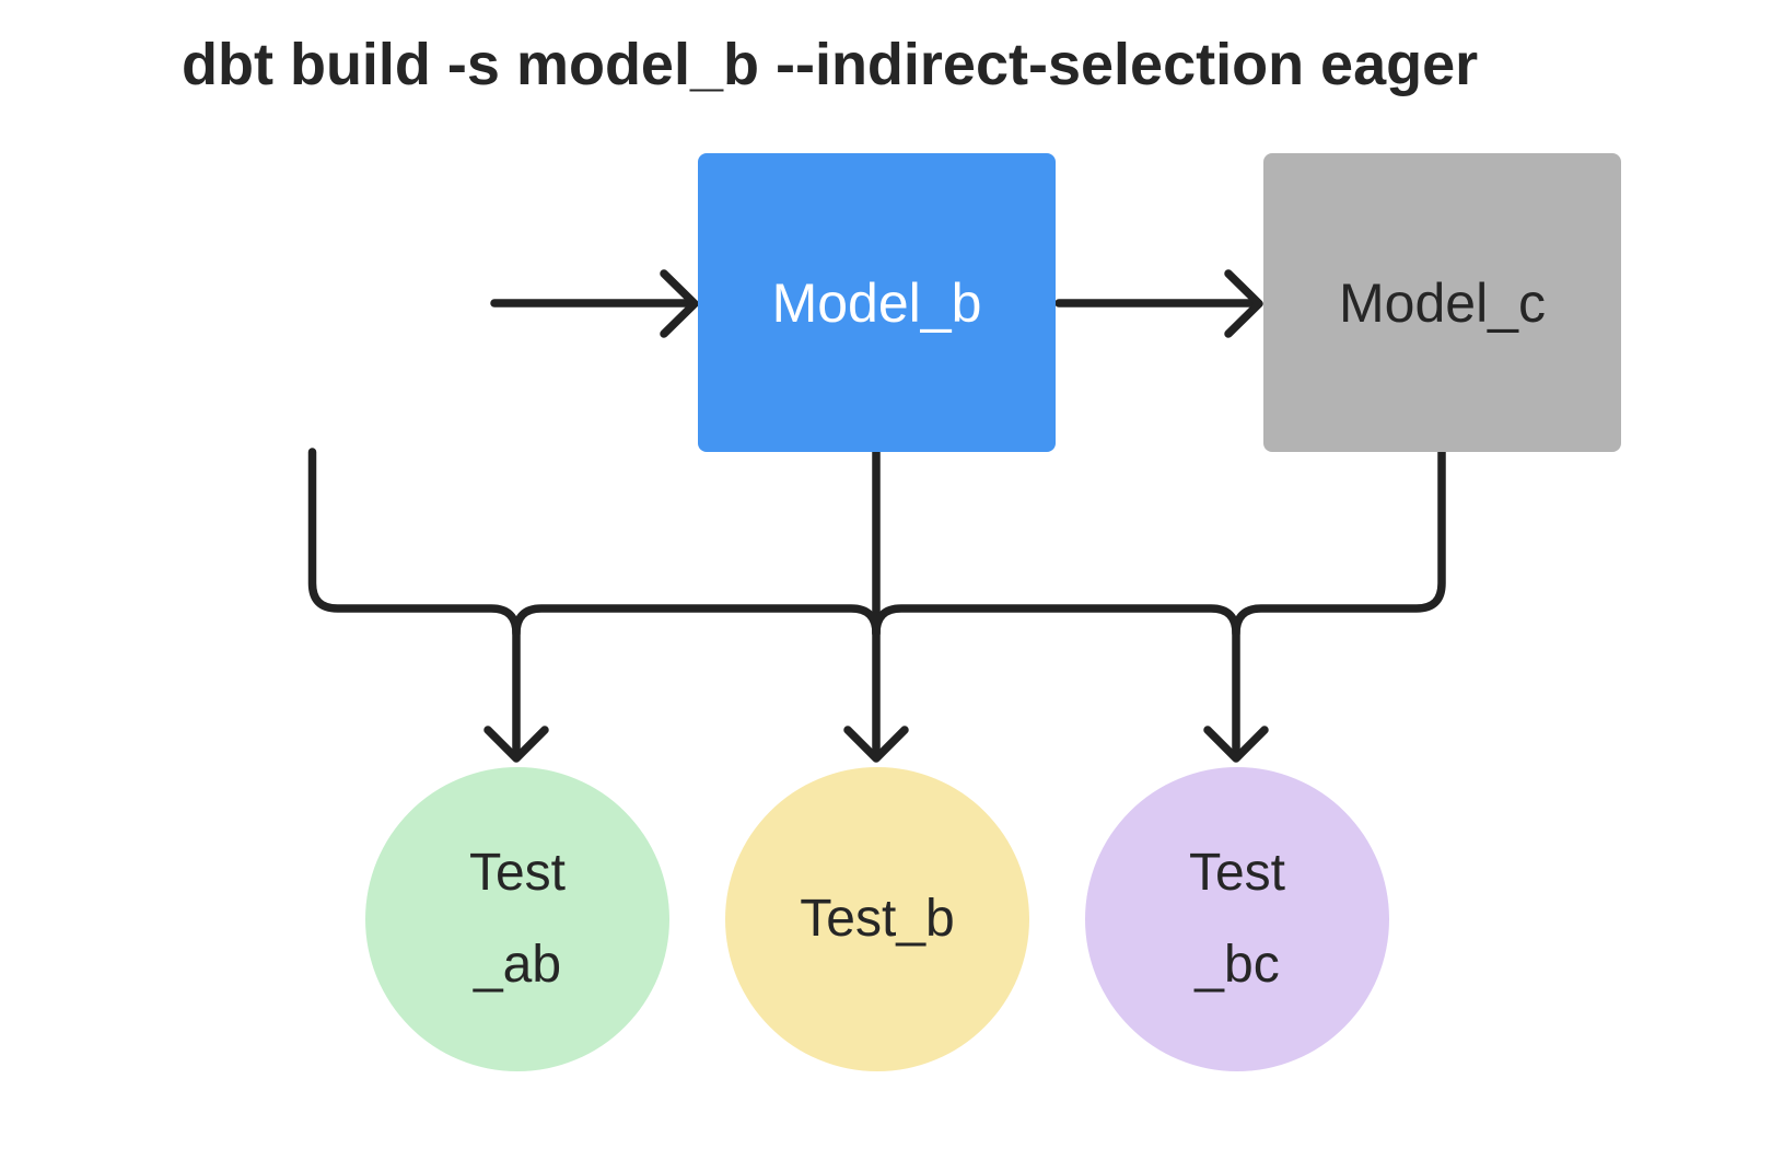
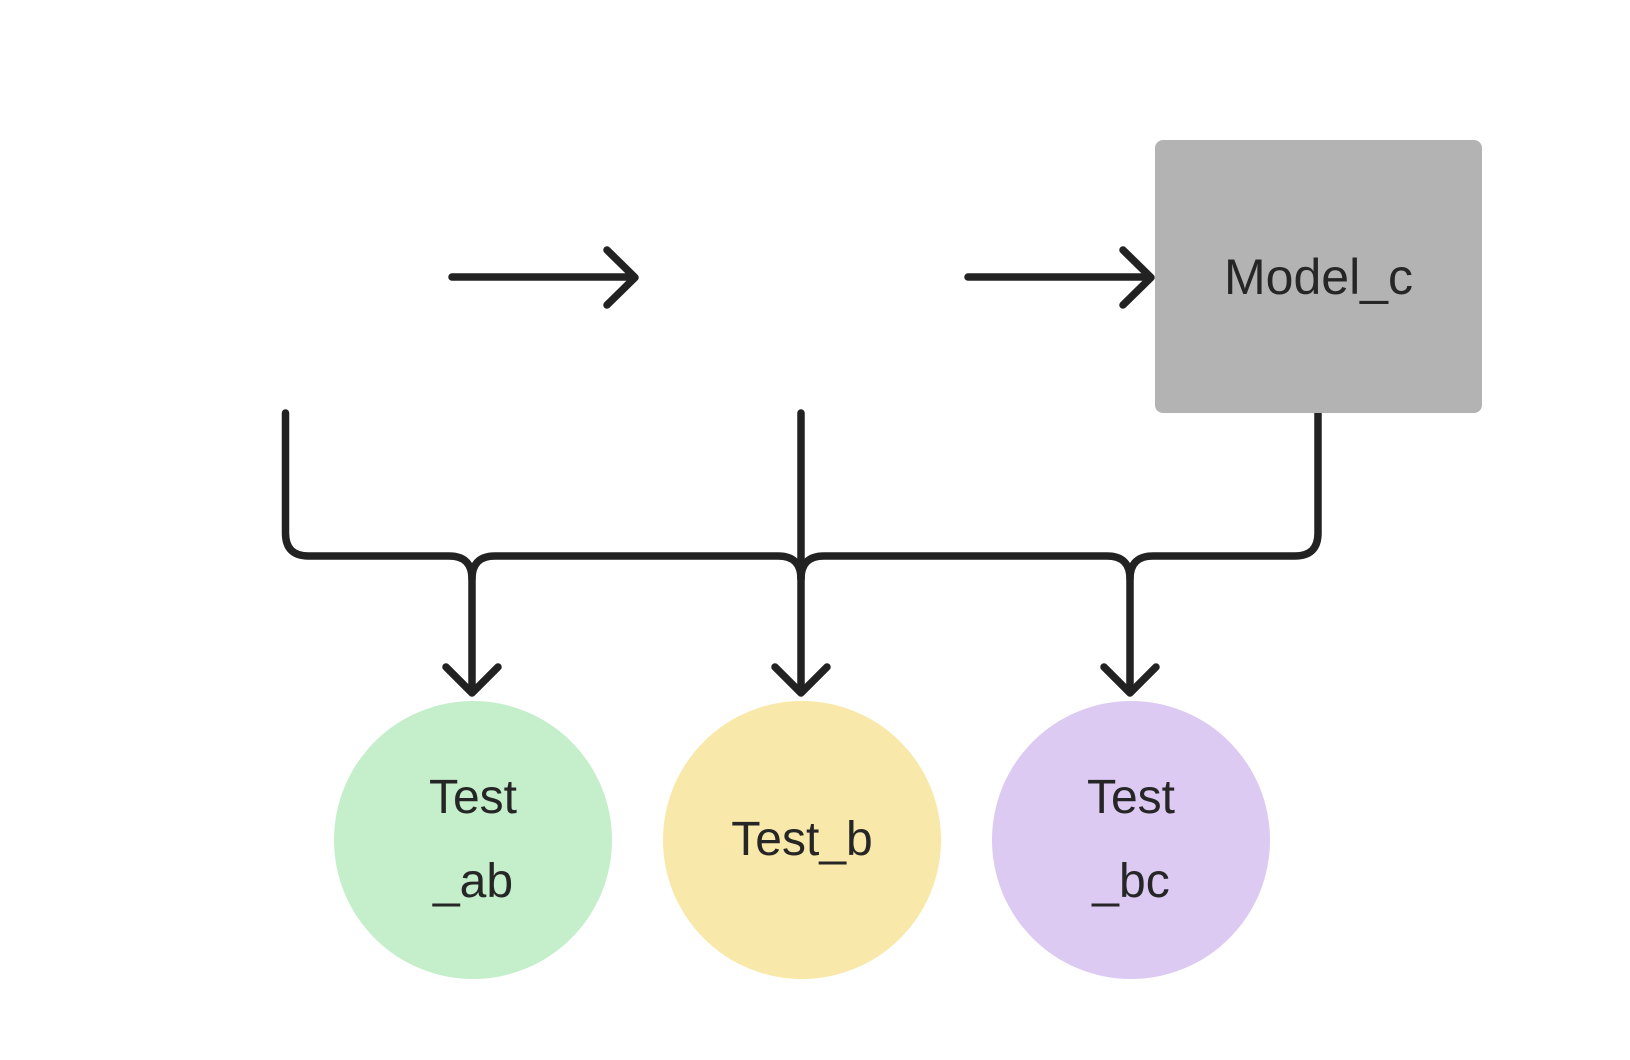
- dbt build -s model_b --indirect-selection eager
- Model_b
  Model_c
  Test
  _ab
  Test_b
  Test
  _bc
